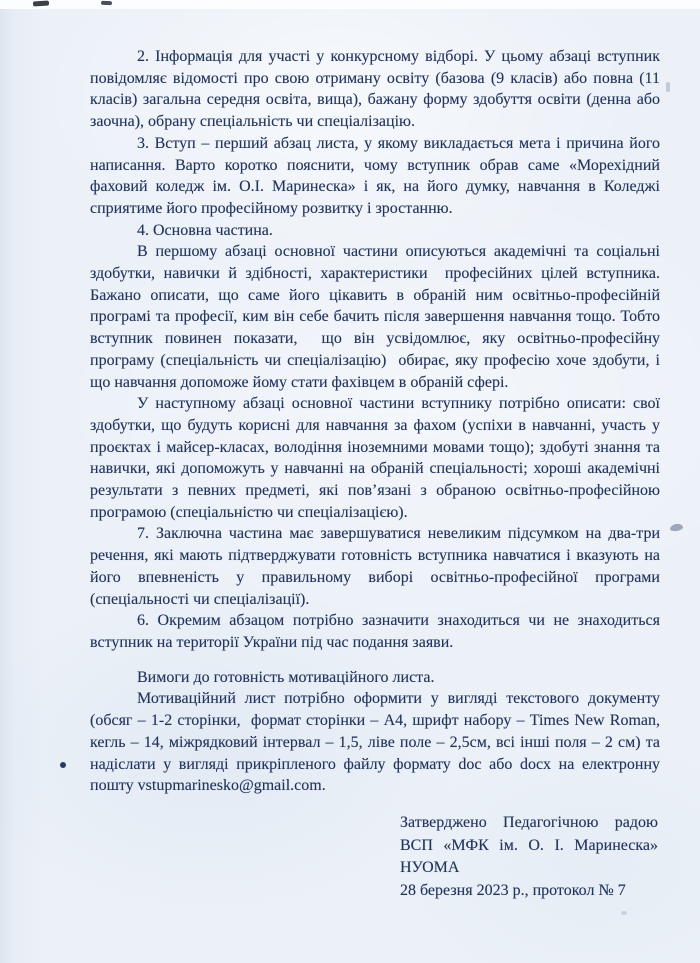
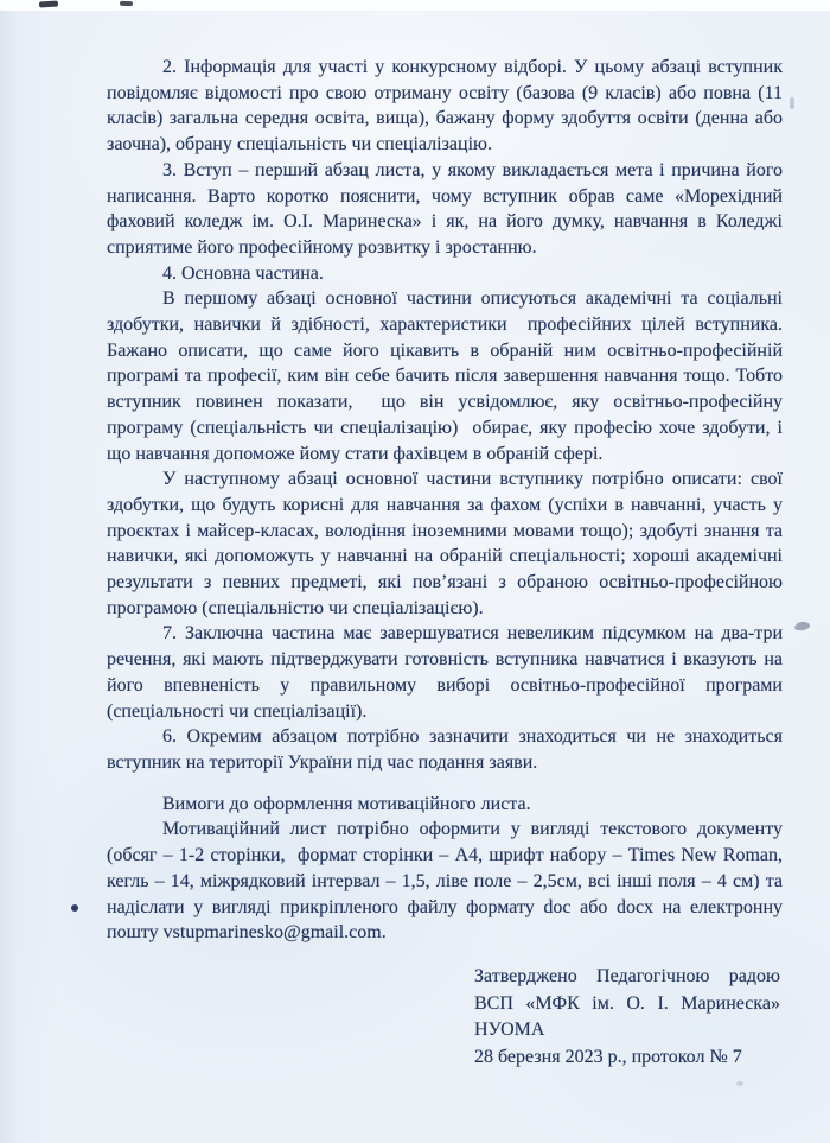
  2. Інформація для участі у конкурсному відборі. У цьому абзаці вступник повідомляє відомості про свою отриману освіту (базова (9 класів) або повна (11 класів) загальна середня освіта, вища), бажану форму здобуття освіти (денна або заочна), обрану спеціальність чи спеціалізацію.
  3. Вступ – перший абзац листа, у якому викладається мета і причина його написання. Варто коротко пояснити, чому вступник обрав саме «Морехідний фаховий коледж ім. О.І. Маринеска» і як, на його думку, навчання в Коледжі сприятиме його професійному розвитку і зростанню.
  4. Основна частина.
  В першому абзаці основної частини описуються академічні та соціальні здобутки, навички й здібності, характеристики професійних цілей вступника. Бажано описати, що саме його цікавить в обраній ним освітньо-професійній програмі та професії, ким він себе бачить після завершення навчання тощо. Тобто вступник повинен показати, що він усвідомлює, яку освітньо-професійну програму (спеціальність чи спеціалізацію) обирає, яку професію хоче здобути, і що навчання допоможе йому стати фахівцем в обраній сфері.
  У наступному абзаці основної частини вступнику потрібно описати: свої здобутки, що будуть корисні для навчання за фахом (успіхи в навчанні, участь у проєктах і майсер-класах, володіння іноземними мовами тощо); здобуті знання та навички, які допоможуть у навчанні на обраній спеціальності; хороші академічні результати з певних предметі, які пов’язані з обраною освітньо-професійною програмою (спеціальністю чи спеціалізацією).
  7. Заключна частина має завершуватися невеликим підсумком на два-три речення, які мають підтверджувати готовність вступника навчатися і вказують на його впевненість у правильному виборі освітньо-професійної програми (спеціальності чи спеціалізації).
  6. Окремим абзацом потрібно зазначити знаходиться чи не знаходиться вступник на території України під час подання заяви.
- Вимоги до готовність мотиваційного листа.
+ Вимоги до оформлення мотиваційного листа.
- Мотиваційний лист потрібно оформити у вигляді текстового документу (обсяг – 1-2 сторінки, формат сторінки – А4, шрифт набору – Times New Roman, кегль – 14, міжрядковий інтервал – 1,5, ліве поле – 2,5см, всі інші поля – 2 см) та надіслати у вигляді прикріпленого файлу формату doc або docx на електронну пошту vstupmarinesko@gmail.com.
+ Мотиваційний лист потрібно оформити у вигляді текстового документу (обсяг – 1-2 сторінки, формат сторінки – А4, шрифт набору – Times New Roman, кегль – 14, міжрядковий інтервал – 1,5, ліве поле – 2,5см, всі інші поля – 4 см) та надіслати у вигляді прикріпленого файлу формату doc або docx на електронну пошту vstupmarinesko@gmail.com.
  Затверджено Педагогічною радою
  ВСП «МФК ім. О. І. Маринеска»
  НУОМА
  28 березня 2023 р., протокол № 7
